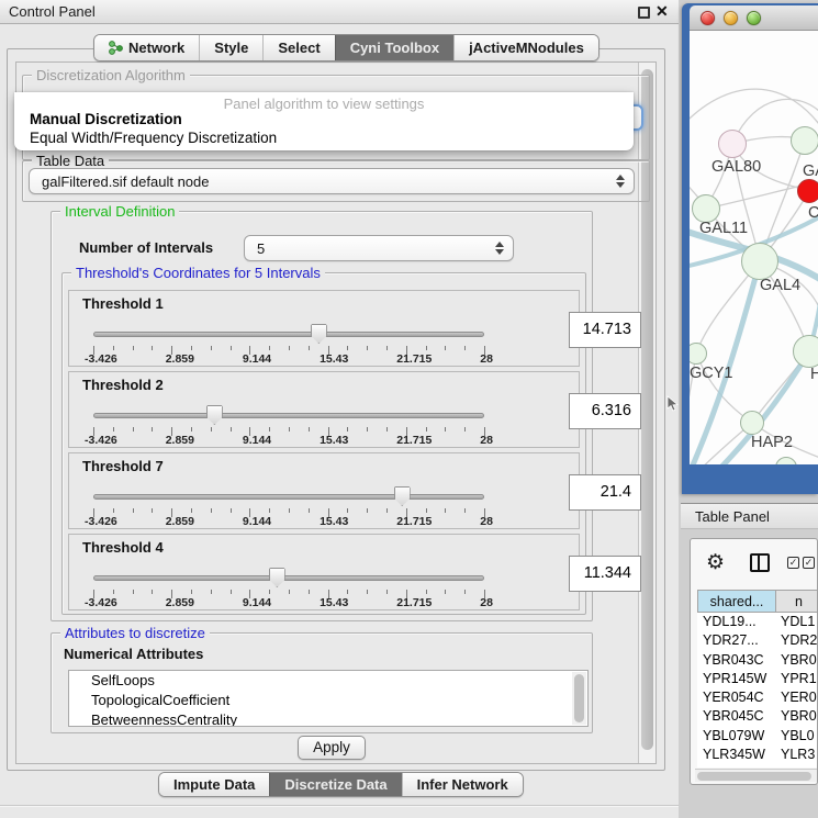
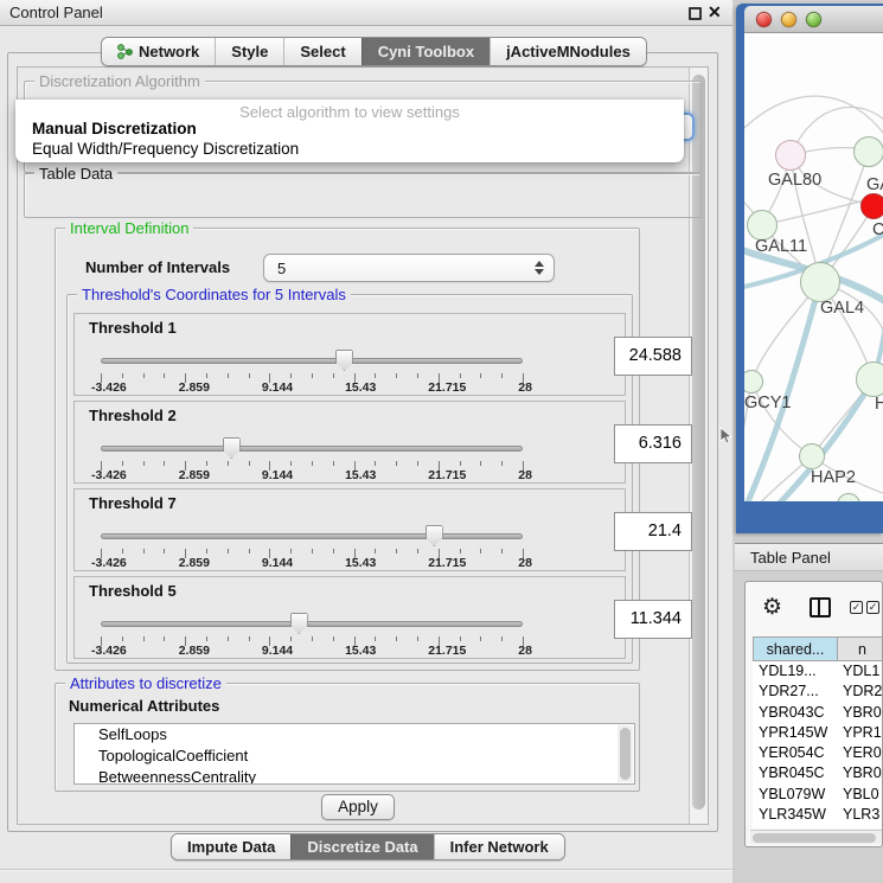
  Control Panel
  ✕
  Network
  Style
  Select
  Cyni Toolbox
  jActiveMNodules
  Discretization Algorithm
- Panel algorithm to view settings
+ Select algorithm to view settings
  Manual Discretization
  Equal Width/Frequency Discretization
  Table Data
- galFiltered.sif default node
  Interval Definition
  Number of Intervals
  5
  Threshold's Coordinates for 5 Intervals
  Threshold 1
  -3.426
  2.859
  9.144
  15.43
  21.715
  28
- 14.713
+ 24.588
  Threshold 2
  -3.426
  2.859
  9.144
  15.43
  21.715
  28
  6.316
  Threshold 7
  -3.426
  2.859
  9.144
  15.43
  21.715
  28
  21.4
- Threshold 4
+ Threshold 5
  -3.426
  2.859
  9.144
  15.43
  21.715
  28
  11.344
  Attributes to discretize
  Numerical Attributes
  SelfLoops
  TopologicalCoefficient
  BetweennessCentrality
  Apply
  Impute Data
  Discretize Data
  Infer Network
  GAL80
  C
  GAL11
  GAL4
  GCY1
  H
  HAP2
  Table Panel
  ⚙
  ✓
  ✓
  shared...
  n
  YDL19...
  YDL1
  YDR27...
  YDR2
  YBR043C
  YBR0
  YPR145W
  YPR1
  YER054C
  YER0
  YBR045C
  YBR0
  YBL079W
  YBL0
  YLR345W
  YLR3
